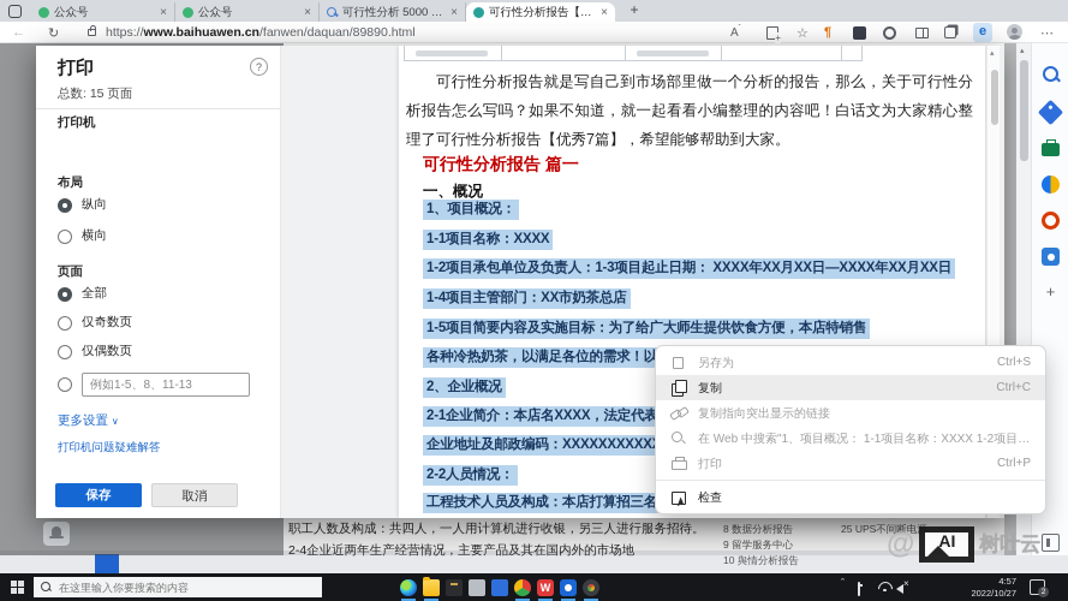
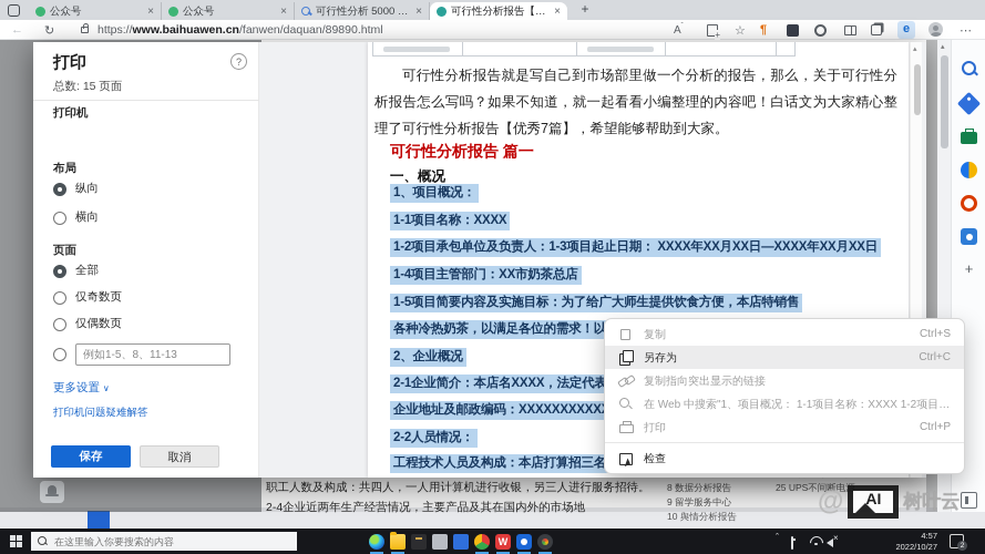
  职工人数及构成：共四人，一人用计算机进行收银，另三人进行服务招待。
  2-4企业近两年生产经营情况，主要产品及其在国内外的市场地
  8 数据分析报告
  9 留学服务中心
  10 舆情分析报告
  25 UPS不间断电
  公众号
  ×
  公众号
  ×
  可行性分析 5000 - 搜
  ×
  ×
  +
  ←
  ↻
  https://www.baihuawen.cn/fanwen/daquan/89890.html
  A
  ☆
  ¶
  e
  ⋯
  打印
  ?
  总数: 15 页面
  打印机
  布局
  纵向
  横向
  页面
  全部
  仅奇数页
  仅偶数页
  例如1-5、8、11-13
  更多设置 ∨
  打印机问题疑难解答
  保存
  取消
  可行性分析报告就是写自己到市场部里做一个分析的报告，那么，关于可行性分析报告怎么写吗？如果不知道，就一起看看小编整理的内容吧！白话文为大家精心整理了可行性分析报告【优秀7篇】，希望能够帮助到大家。
  可行性分析报告 篇一
  一、概况
  1、项目概况：
  1-1项目名称：XXXX
  1-2项目承包单位及负责人：1-3项目起止日期： XXXX年XX月XX日—XXXX年XX月XX日
  1-4项目主管部门：XX市奶茶总店
  1-5项目简要内容及实施目标：为了给广大师生提供饮食方便，本店特销售
  各种冷热奶茶，以满足各位的需求！以
  2、企业概况
  2-1企业简介：本店名XXXX，法定代表
  企业地址及邮政编码：XXXXXXXXXX
  2-2人员情况：
- 另存为
+ 复制
  Ctrl+S
- 复制
+ 另存为
  Ctrl+C
  复制指向突出显示的链接
  在 Web 中搜索"1、项目概况： 1-1项目名称：XXXX 1-2项目承
  打印
  Ctrl+P
  检查
  +
  @
  AI
  树叶云
  在这里输入你要搜索的内容
  W
  ˆ
  4:57
  2022/10/27
